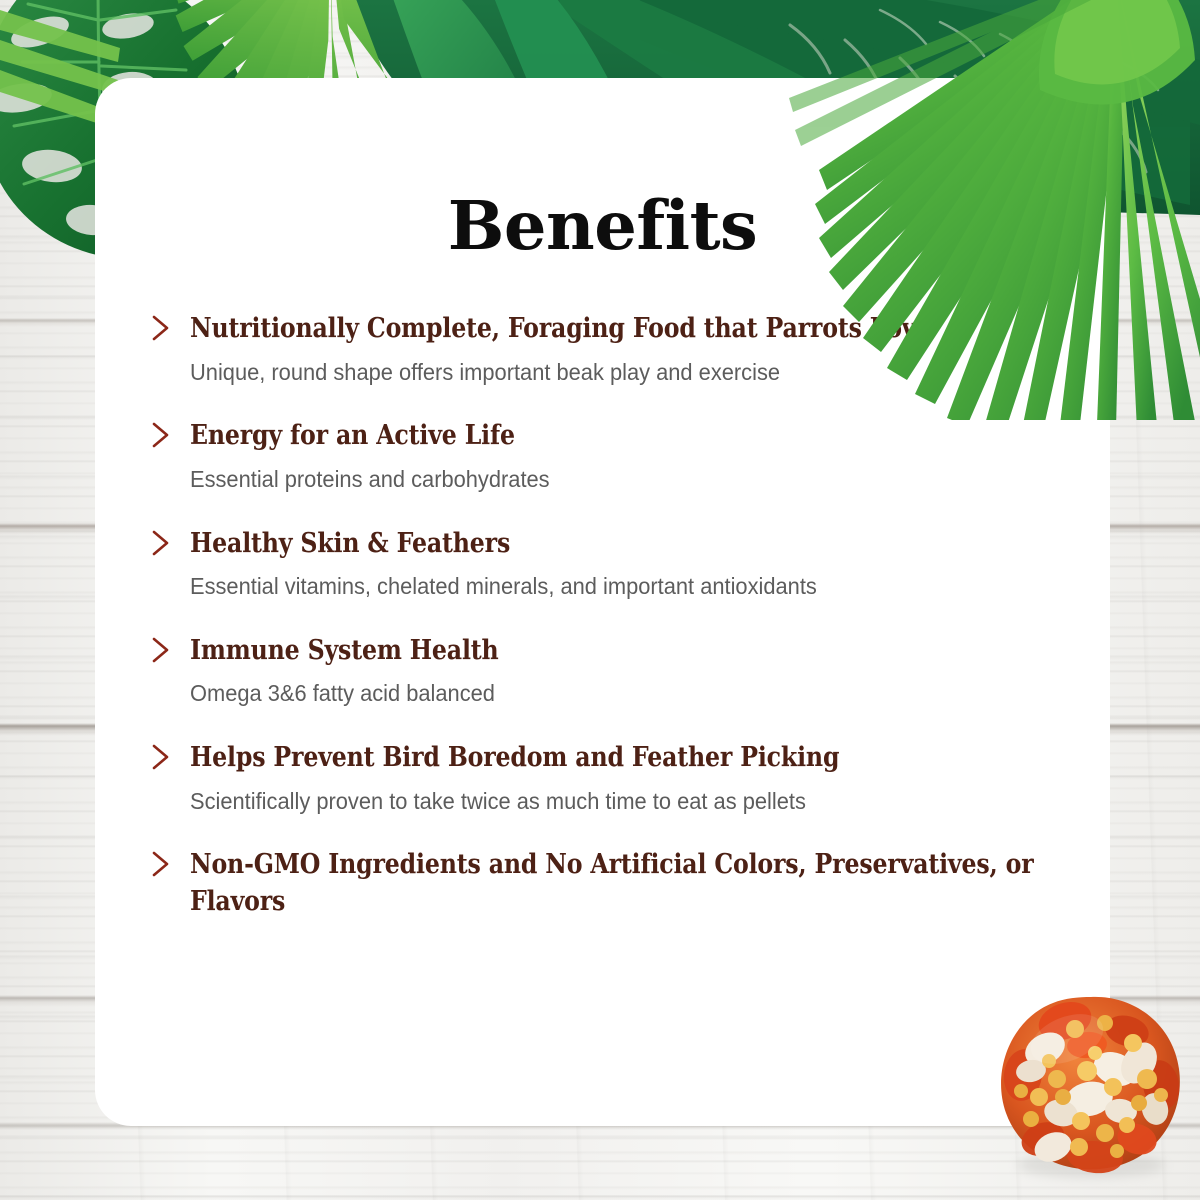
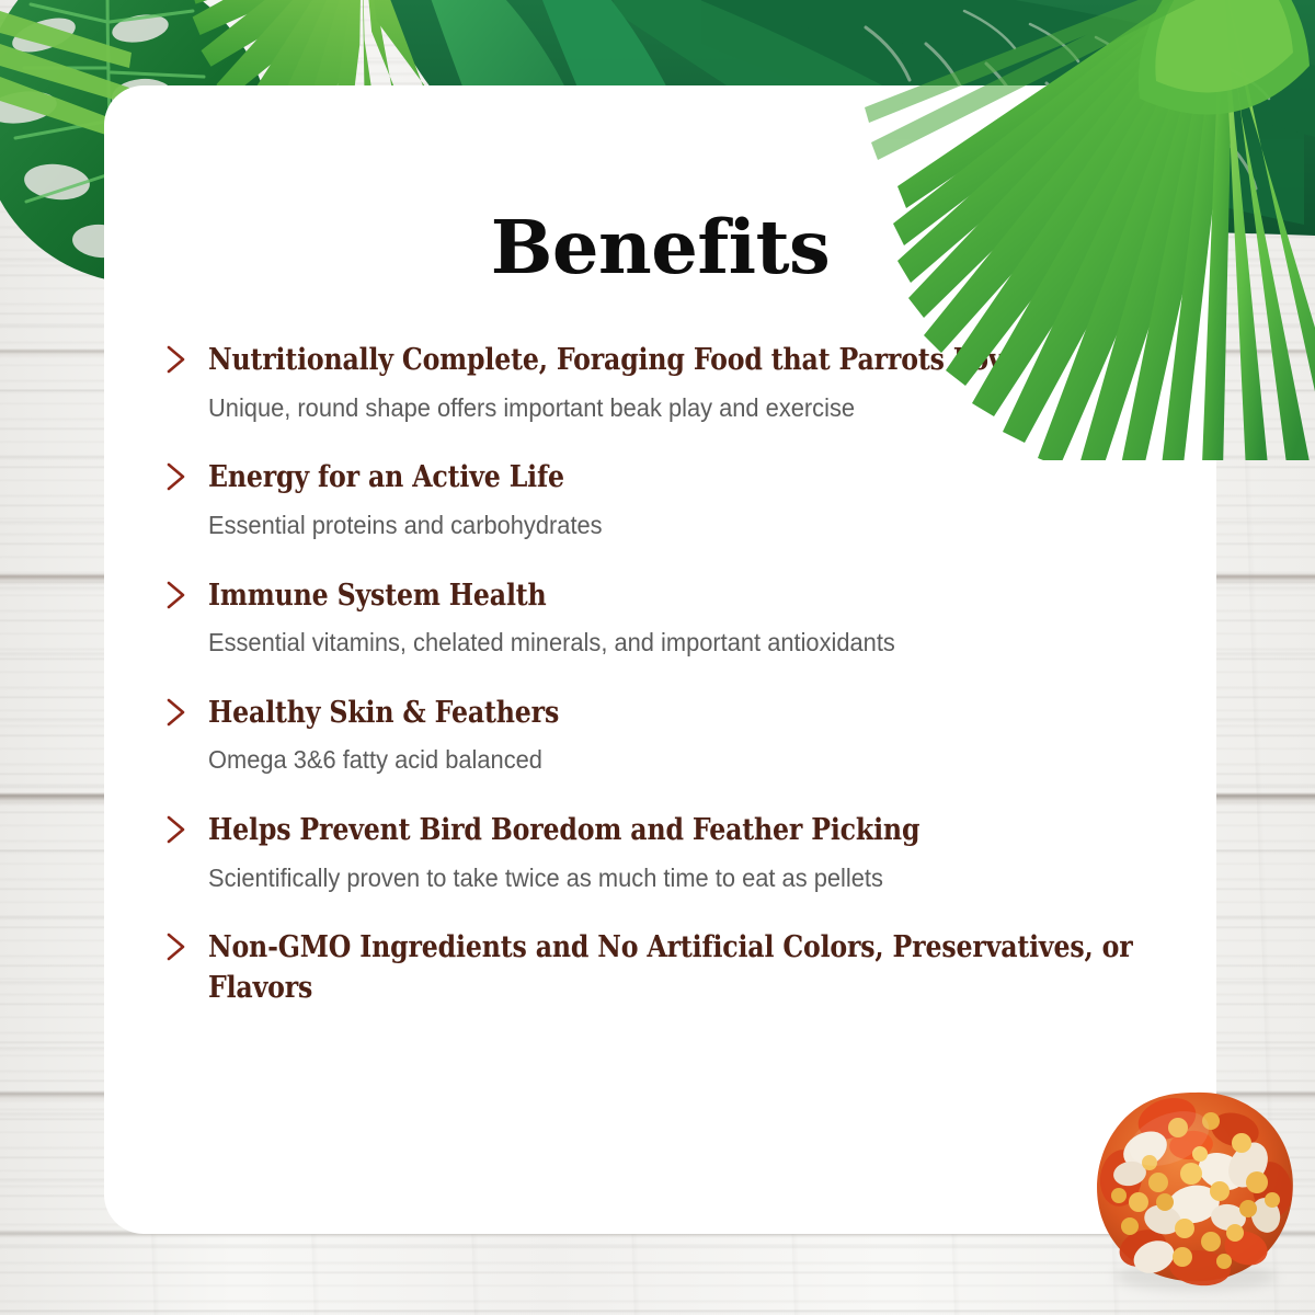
  Benefits
  Nutritionally Complete, Foraging Food that Parrotsv
  Unique, round shape offers important beak play and exercise
  Energy for an Active Life
  Essential proteins and carbohydrates
- Healthy Skin & Feathers
+ Immune System Health
  Essential vitamins, chelated minerals, and important antioxidants
- Immune System Health
+ Healthy Skin & Feathers
  Omega 3&6 fatty acid balanced
  Helps Prevent Bird Boredom and Feather Picking
  Scientifically proven to take twice as much time to eat as pellets
  Non-GMO Ingredients and No Artificial Colors, Preservatives, or Flavors
